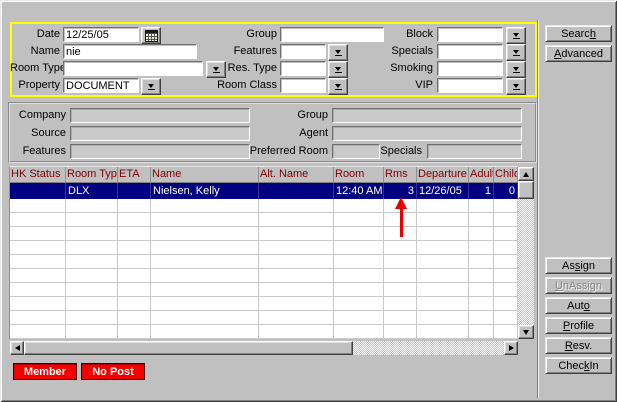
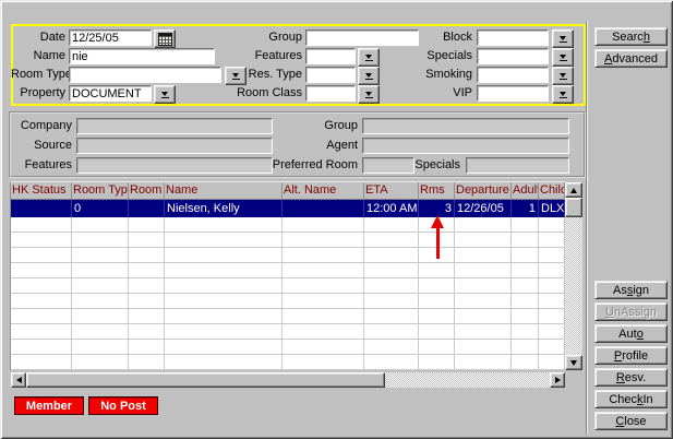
  Date
  12/25/05
  Name
  nie
  Room Typ
  Property
  DOCUMENT
  Group
  Features
  Res. Type
  Room Class
  Block
  Specials
  Smoking
  VIP
  Company
  Group
  Source
  Agent
  Features
  Preferred Room
  Specials
  HK Status
  Room Typ
- ETA
+ Room
  Name
  Alt. Name
- Room
+ ETA
  Rms
  Departure
  Adul
  Child
- DLX
+ 0
  Nielsen, Kelly
- 12:40 AM
+ 12:00 AM
  3
  12/26/05
  1
- 0
+ DLX
  Searc
  h
  A
  dvanced
  As
  s
  ign
  U
  nAssign
  Aut
  o
  P
  rofile
  R
  esv.
  Chec
  k
  In
+ C
+ lose
  Member
  No Post
